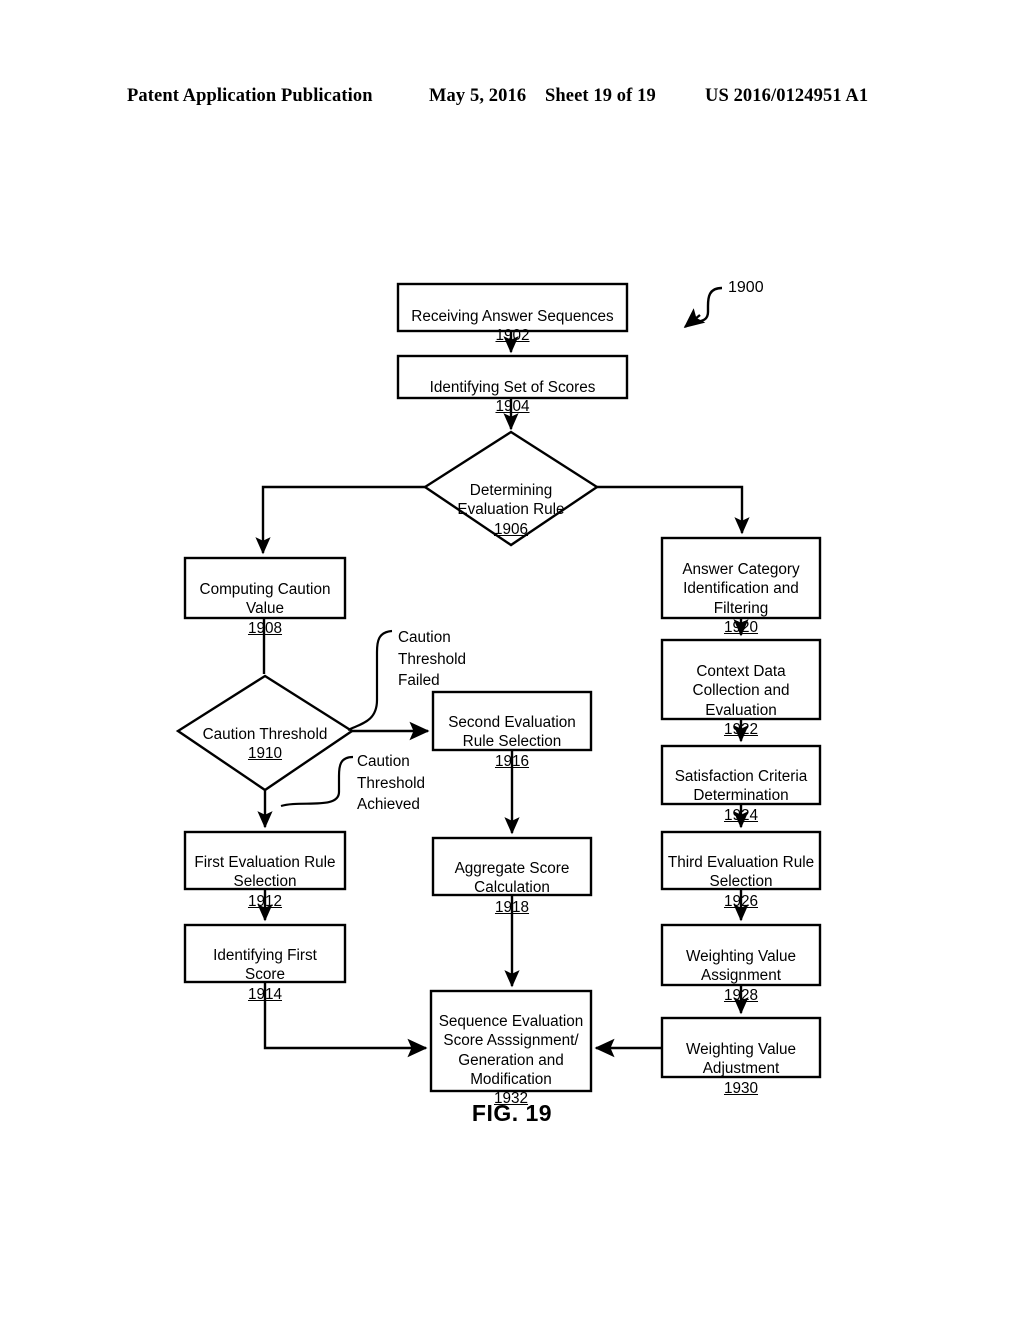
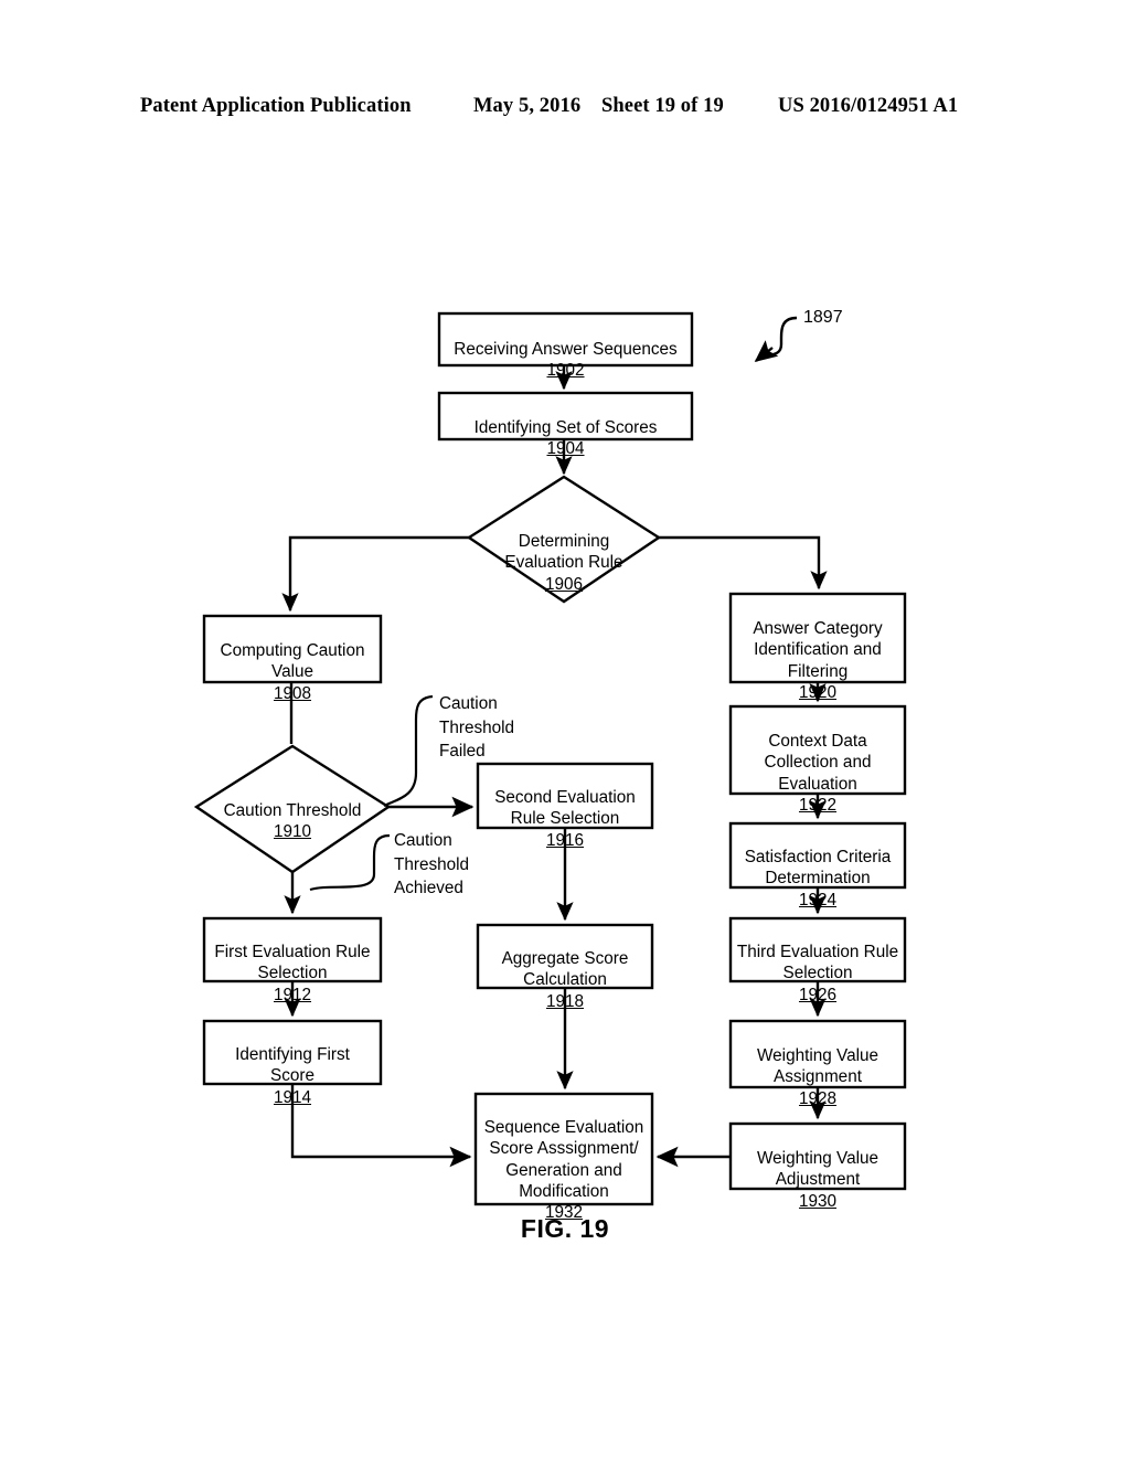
  Patent Application Publication
  May 5, 2016
  Sheet 19 of 19
  US 2016/0124951 A1
  Receiving Answer Sequences
  1902
  Identifying Set of Scores
  1904
  Determining
  Evaluation Rule
  1906
  Computing Caution
  Value
  1908
  Caution Threshold
  1910
  First Evaluation Rule
  Selection
  1912
  Identifying First
  Score
  1914
  Second Evaluation
  Rule Selection
  1916
  Aggregate Score
  Calculation
  1918
  Answer Category
  Identification and
  Filtering
  1920
  Context Data
  Collection and
  Evaluation
  1922
  Satisfaction Criteria
  Determination
  1924
  Third Evaluation Rule
  Selection
  1926
  Weighting Value
  Assignment
  1928
  Weighting Value
  Adjustment
  1930
  Sequence Evaluation
  Score Asssignment/
  Generation and
  Modification
  1932
  Caution
  Threshold
  Failed
  Caution
  Threshold
  Achieved
- 1900
+ 1897
  FIG. 19
